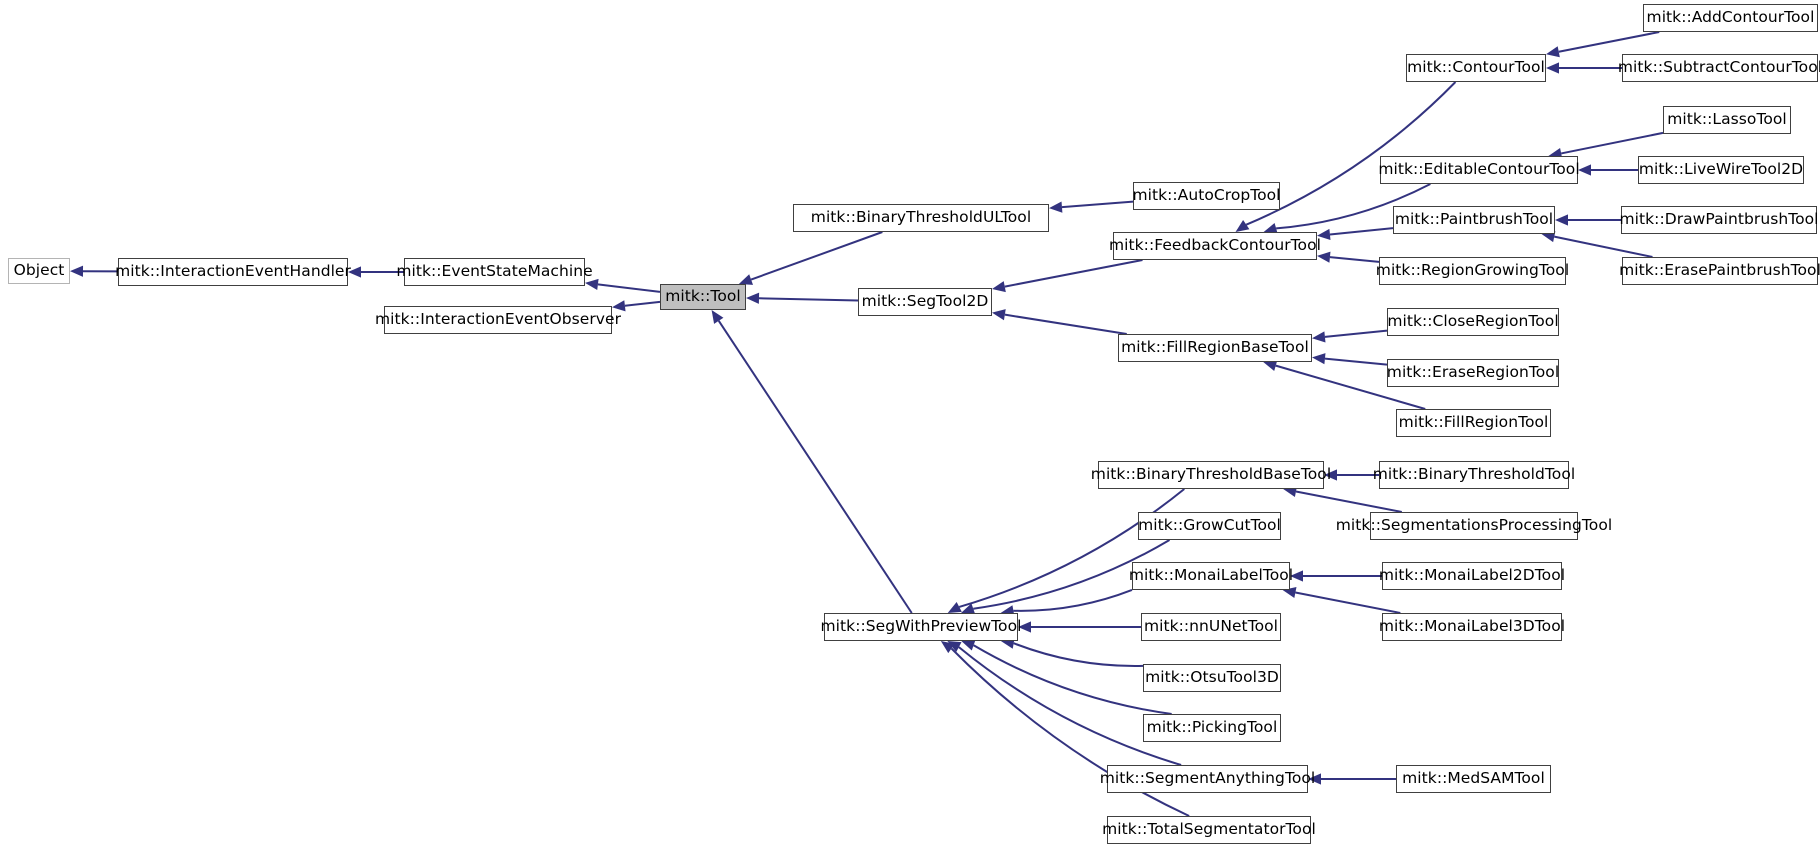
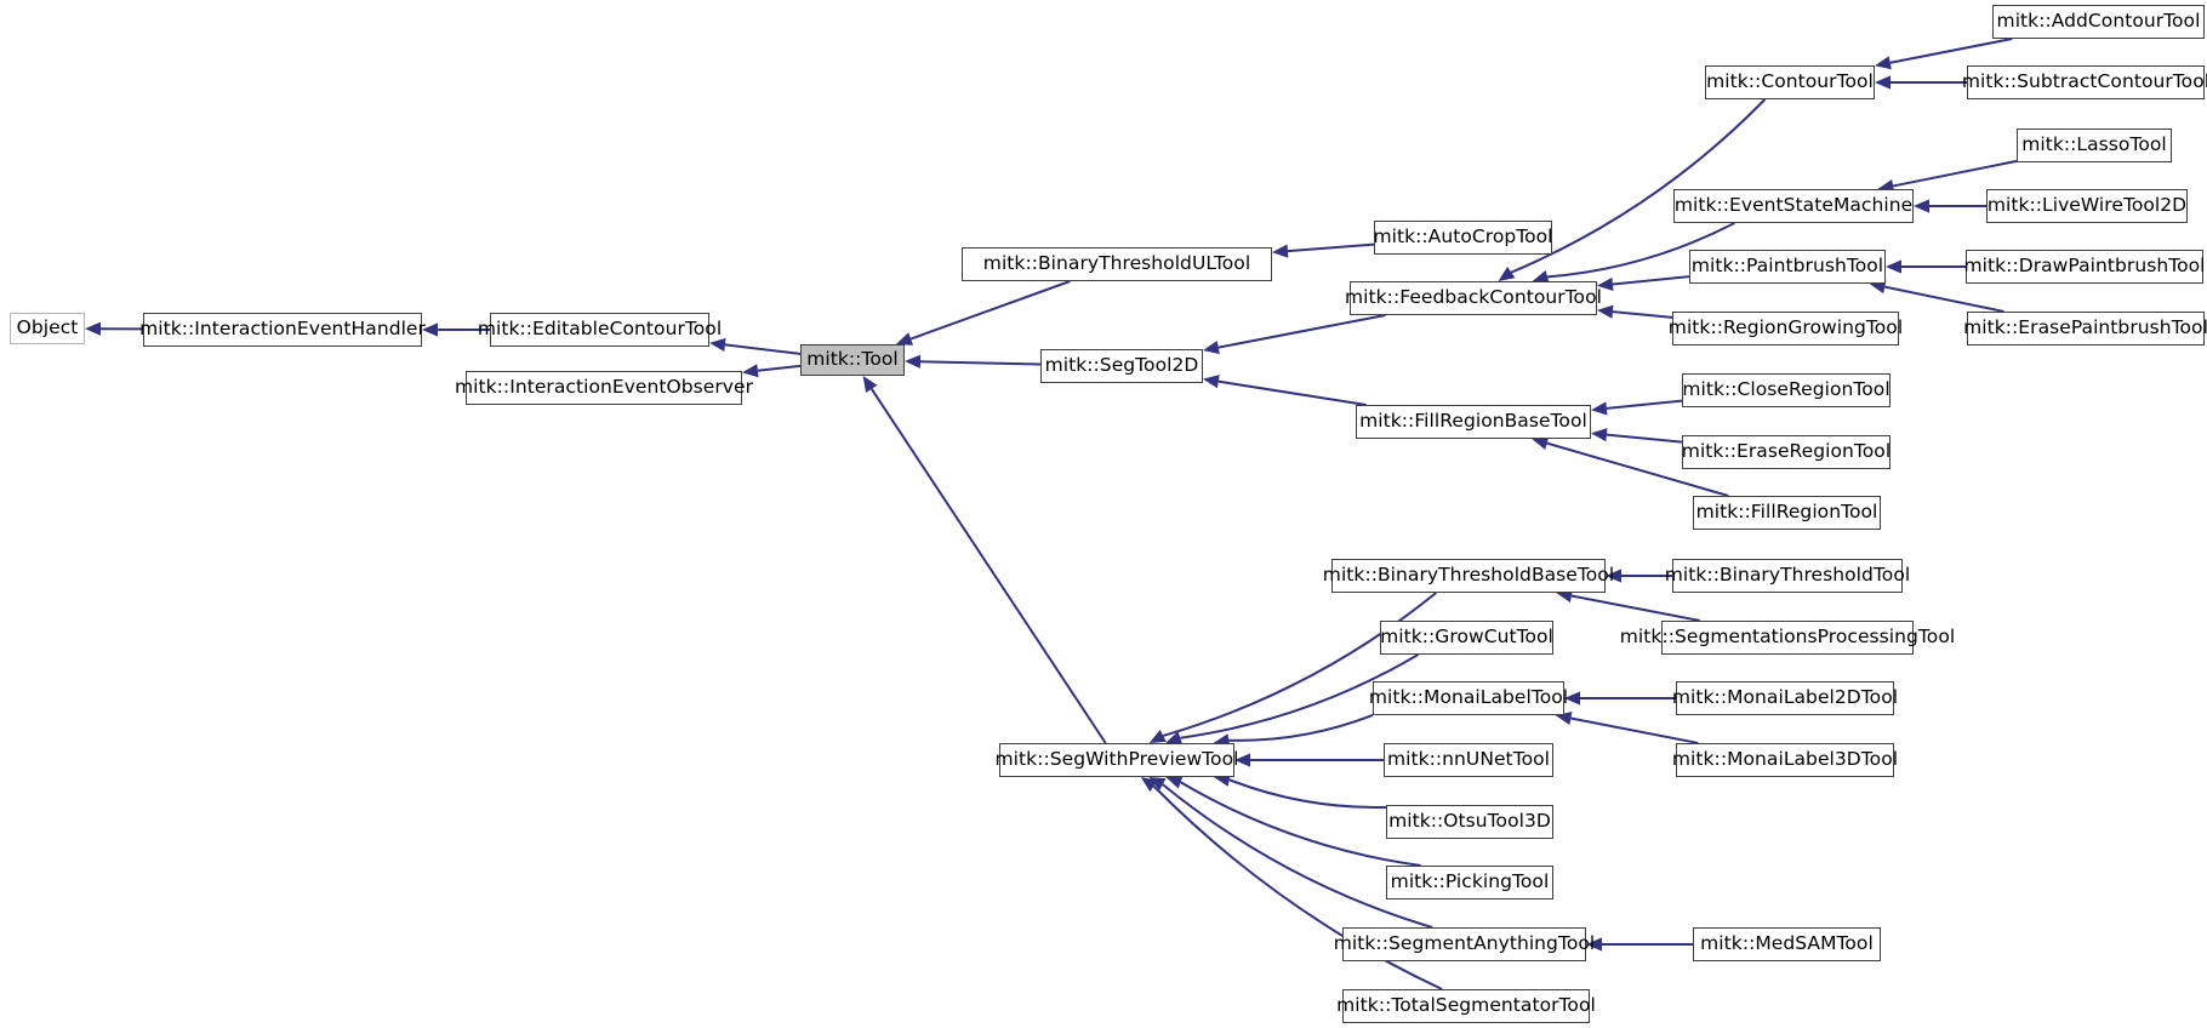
  Object
  mitk::InteractionEventHandler
- mitk::EventStateMachine
+ mitk::EditableContourTool
  mitk::InteractionEventObserver
  mitk::Tool
  mitk::BinaryThresholdULTool
  mitk::SegTool2D
  mitk::AutoCropTool
  mitk::FeedbackContourTool
  mitk::ContourTool
  mitk::AddContourTool
  mitk::SubtractContourToo
- mitk::EditableContourTool
+ mitk::EventStateMachine
  mitk::LassoTool
  mitk::LiveWireTool2D
  mitk::PaintbrushTool
  mitk::DrawPaintbrushTool
  mitk::RegionGrowingTool
  mitk::ErasePaintbrushTool
  mitk::FillRegionBaseTool
  mitk::CloseRegionTool
  mitk::EraseRegionTool
  mitk::FillRegionTool
  mitk::BinaryThresholdBaseTool
  mitk::BinaryThresholdTool
  mitk::SegmentationsProcessingTool
  mitk::GrowCutTool
  mitk::MonaiLabelTool
  mitk::MonaiLabel2DTool
  mitk::MonaiLabel3DTool
  mitk::SegWithPreviewTool
  mitk::nnUNetTool
  mitk::OtsuTool3D
  mitk::PickingTool
  mitk::SegmentAnythingTool
  mitk::MedSAMTool
  mitk::TotalSegmentatorTool
